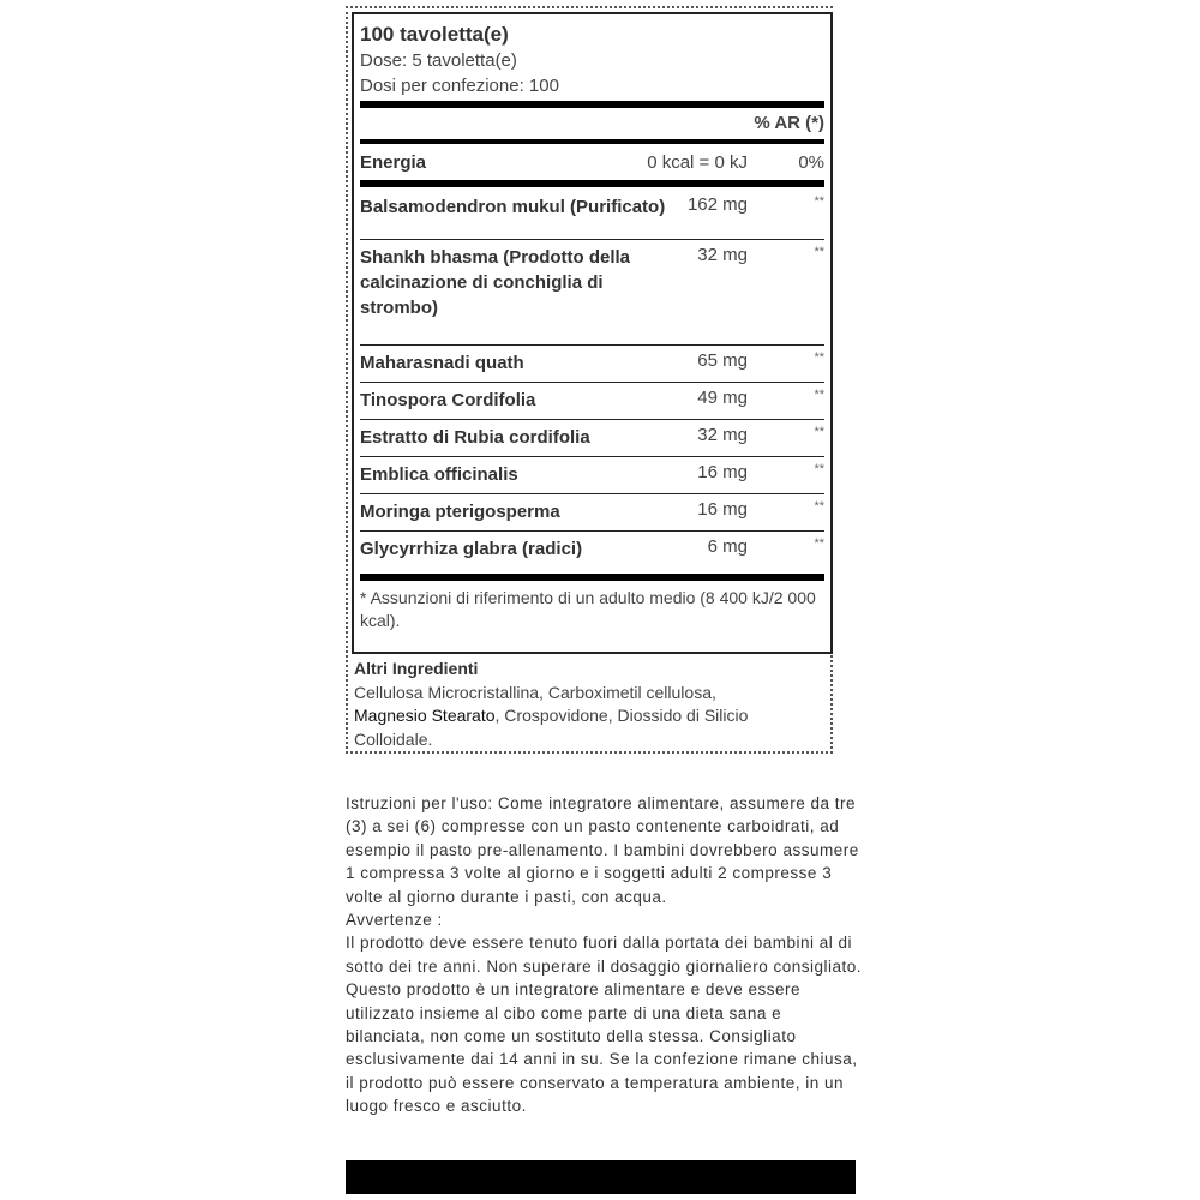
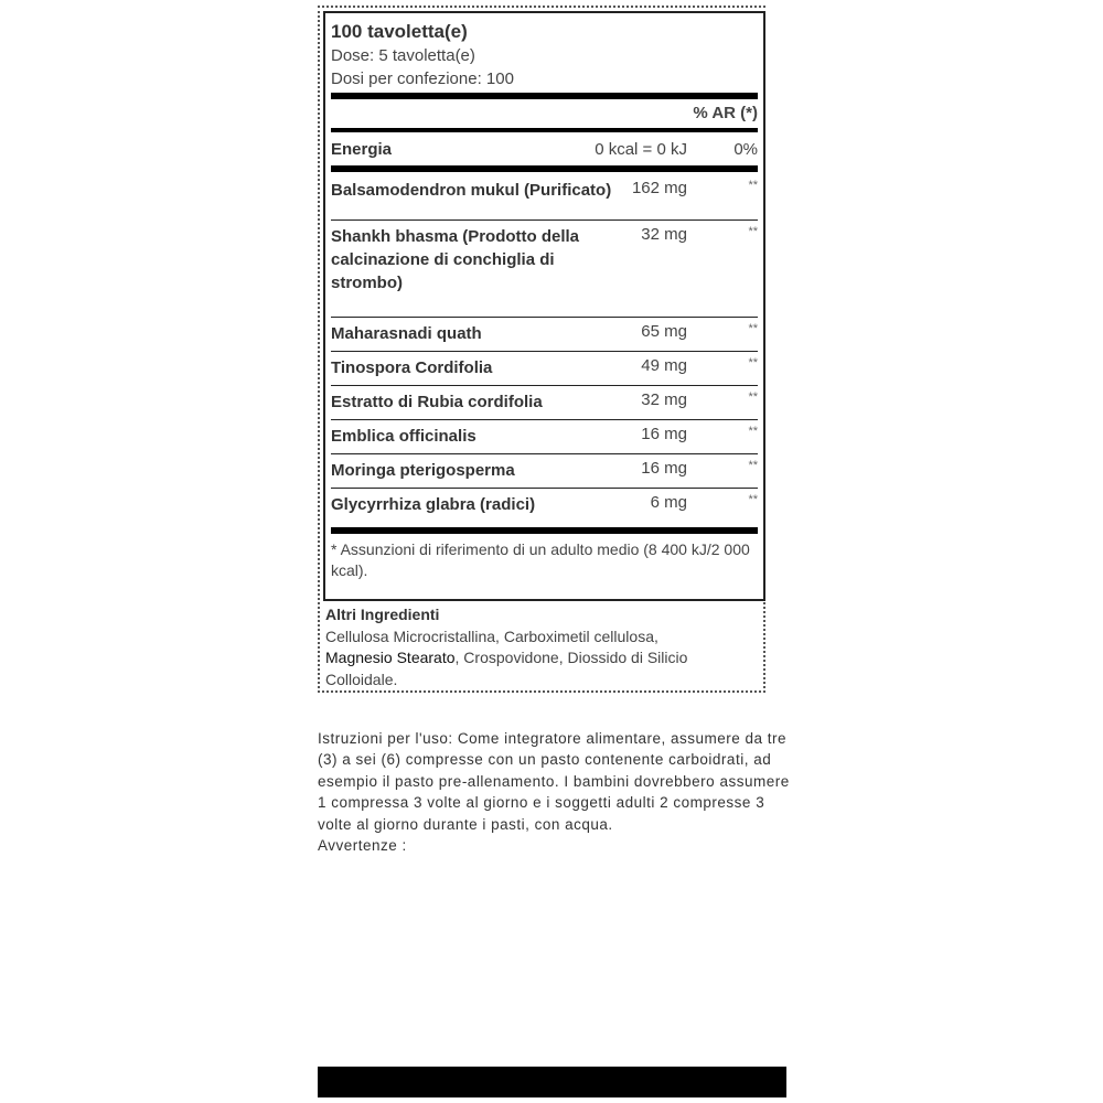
  100 tavoletta(e)
  Dose: 5 tavoletta(e)
  Dosi per confezione: 100
  % AR (*)
  Energia
  0 kcal = 0 kJ
  0%
  Balsamodendron mukul (Purificato)
  162 mg
  **
  Shankh bhasma (Prodotto della calcinazione di conchiglia di strombo)
  32 mg
  **
  Maharasnadi quath
  65 mg
  **
  Tinospora Cordifolia
  49 mg
  **
  Estratto di Rubia cordifolia
  32 mg
  **
  Emblica officinalis
  16 mg
  **
  Moringa pterigosperma
  16 mg
  **
  Glycyrrhiza glabra (radici)
  6 mg
  **
  * Assunzioni di riferimento di un adulto medio (8 400 kJ/2 000 kcal).
  Altri Ingredienti
  Cellulosa Microcristallina, Carboximetil cellulosa,
  Magnesio Stearato, Crospovidone, Diossido di Silicio Colloidale.
  Istruzioni per l'uso: Come integratore alimentare, assumere da tre (3) a sei (6) compresse con un pasto contenente carboidrati, ad esempio il pasto pre-allenamento. I bambini dovrebbero assumere 1 compressa 3 volte al giorno e i soggetti adulti 2 compresse 3 volte al giorno durante i pasti, con acqua.
  Avvertenze :
- Il prodotto deve essere tenuto fuori dalla portata dei bambini al di sotto dei tre anni. Non superare il dosaggio giornaliero consigliato. Questo prodotto è un integratore alimentare e deve essere utilizzato insieme al cibo come parte di una dieta sana e bilanciata, non come un sostituto della stessa. Consigliato esclusivamente dai 14 anni in su. Se la confezione rimane chiusa, il prodotto può essere conservato a temperatura ambiente, in un luogo fresco e asciutto.
